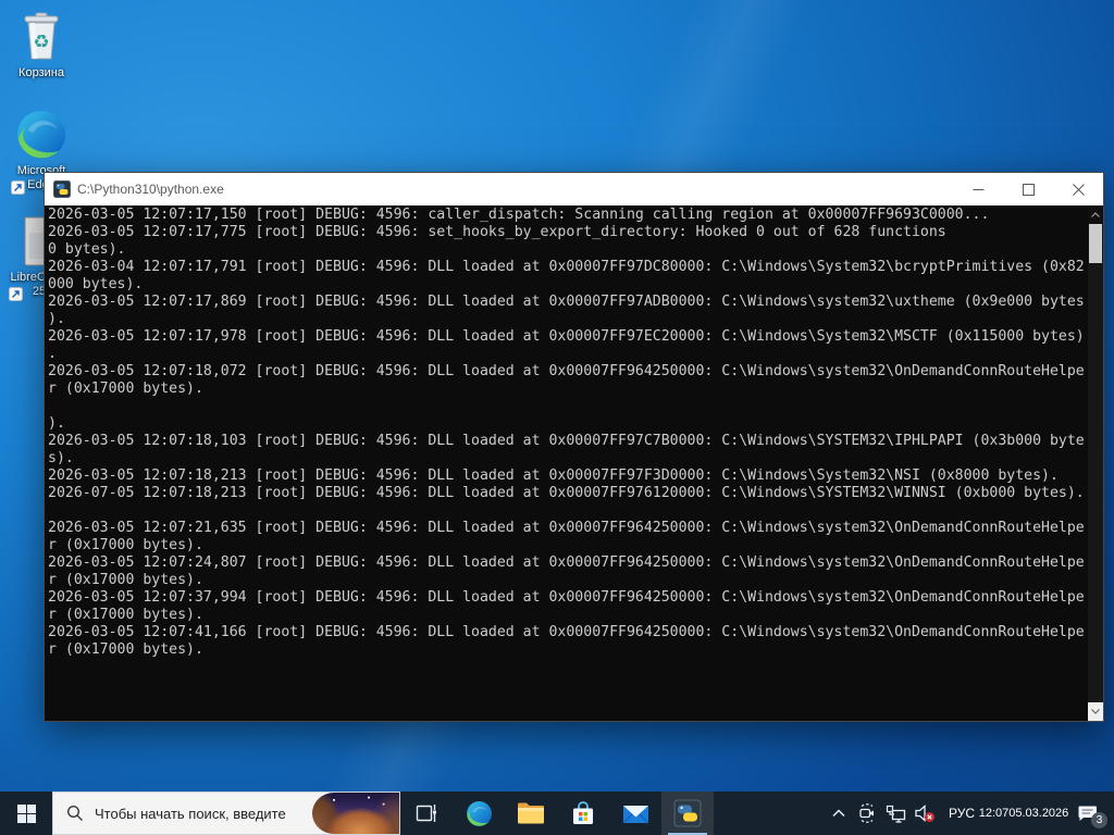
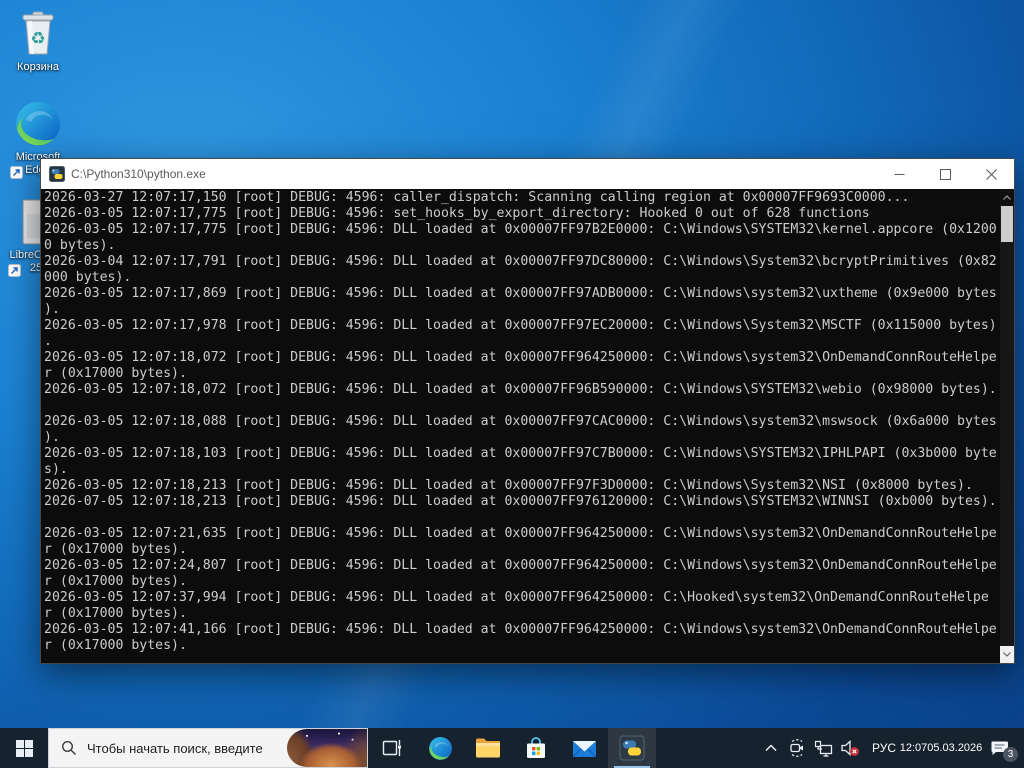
  ♻
  Корзина
  Microsoft
  C:\Python310\python.exe
- 2026-03-05 12:07:17,150 [root] DEBUG: 4596: caller_dispatch: Scanning calling region at 0x00007FF9693C0000...
+ 2026-03-27 12:07:17,150 [root] DEBUG: 4596: caller_dispatch: Scanning calling region at 0x00007FF9693C0000...
  2026-03-05 12:07:17,775 [root] DEBUG: 4596: set_hooks_by_export_directory: Hooked 0 out of 628 functions
+ 2026-03-05 12:07:17,775 [root] DEBUG: 4596: DLL loaded at 0x00007FF97B2E0000: C:\Windows\SYSTEM32\kernel.appcore (0x1200
  0 bytes).
  2026-03-04 12:07:17,791 [root] DEBUG: 4596: DLL loaded at 0x00007FF97DC80000: C:\Windows\System32\bcryptPrimitives (0x82
  000 bytes).
  2026-03-05 12:07:17,869 [root] DEBUG: 4596: DLL loaded at 0x00007FF97ADB0000: C:\Windows\system32\uxtheme (0x9e000 bytes
  ).
  2026-03-05 12:07:17,978 [root] DEBUG: 4596: DLL loaded at 0x00007FF97EC20000: C:\Windows\System32\MSCTF (0x115000 bytes)
  .
  2026-03-05 12:07:18,072 [root] DEBUG: 4596: DLL loaded at 0x00007FF964250000: C:\Windows\system32\OnDemandConnRouteHelpe
  r (0x17000 bytes).
+ 2026-03-05 12:07:18,072 [root] DEBUG: 4596: DLL loaded at 0x00007FF96B590000: C:\Windows\SYSTEM32\webio (0x98000 bytes).
+ 2026-03-05 12:07:18,088 [root] DEBUG: 4596: DLL loaded at 0x00007FF97CAC0000: C:\Windows\system32\mswsock (0x6a000 bytes
  ).
  2026-03-05 12:07:18,103 [root] DEBUG: 4596: DLL loaded at 0x00007FF97C7B0000: C:\Windows\SYSTEM32\IPHLPAPI (0x3b000 byte
  s).
  2026-03-05 12:07:18,213 [root] DEBUG: 4596: DLL loaded at 0x00007FF97F3D0000: C:\Windows\System32\NSI (0x8000 bytes).
  2026-07-05 12:07:18,213 [root] DEBUG: 4596: DLL loaded at 0x00007FF976120000: C:\Windows\SYSTEM32\WINNSI (0xb000 bytes).
  2026-03-05 12:07:21,635 [root] DEBUG: 4596: DLL loaded at 0x00007FF964250000: C:\Windows\system32\OnDemandConnRouteHelpe
  r (0x17000 bytes).
  2026-03-05 12:07:24,807 [root] DEBUG: 4596: DLL loaded at 0x00007FF964250000: C:\Windows\system32\OnDemandConnRouteHelpe
  r (0x17000 bytes).
- 2026-03-05 12:07:37,994 [root] DEBUG: 4596: DLL loaded at 0x00007FF964250000: C:\Windows\system32\OnDemandConnRouteHelpe
+ 2026-03-05 12:07:37,994 [root] DEBUG: 4596: DLL loaded at 0x00007FF964250000: C:\Hooked\system32\OnDemandConnRouteHelpe
  r (0x17000 bytes).
  2026-03-05 12:07:41,166 [root] DEBUG: 4596: DLL loaded at 0x00007FF964250000: C:\Windows\system32\OnDemandConnRouteHelpe
  r (0x17000 bytes).
  Чтобы начать поиск, введите
  РУС
  12:07
  05.03.2026
  3
